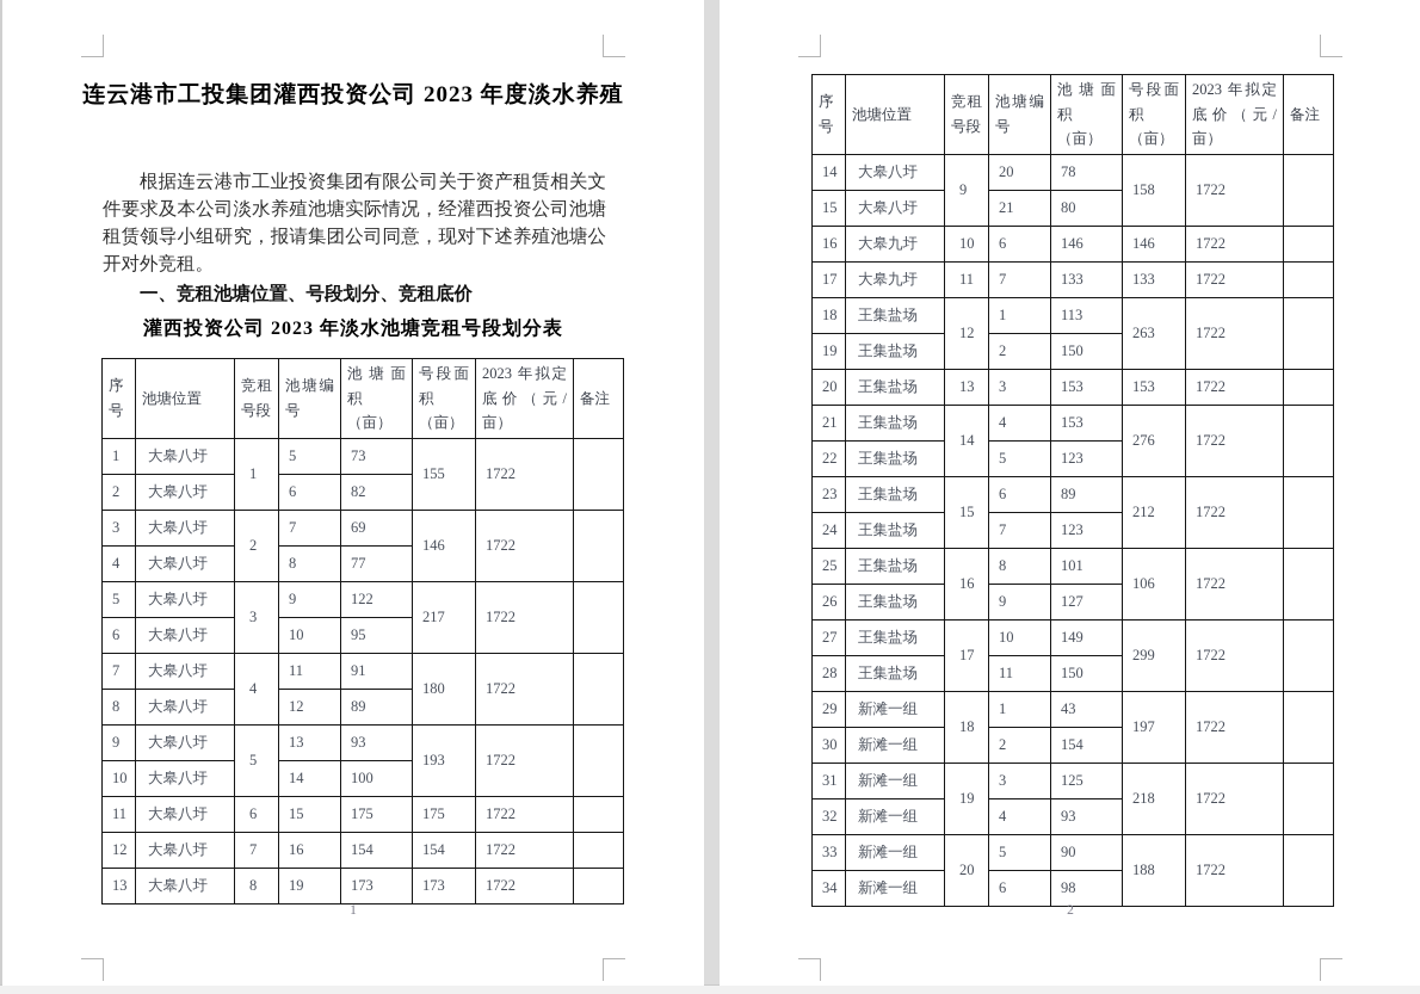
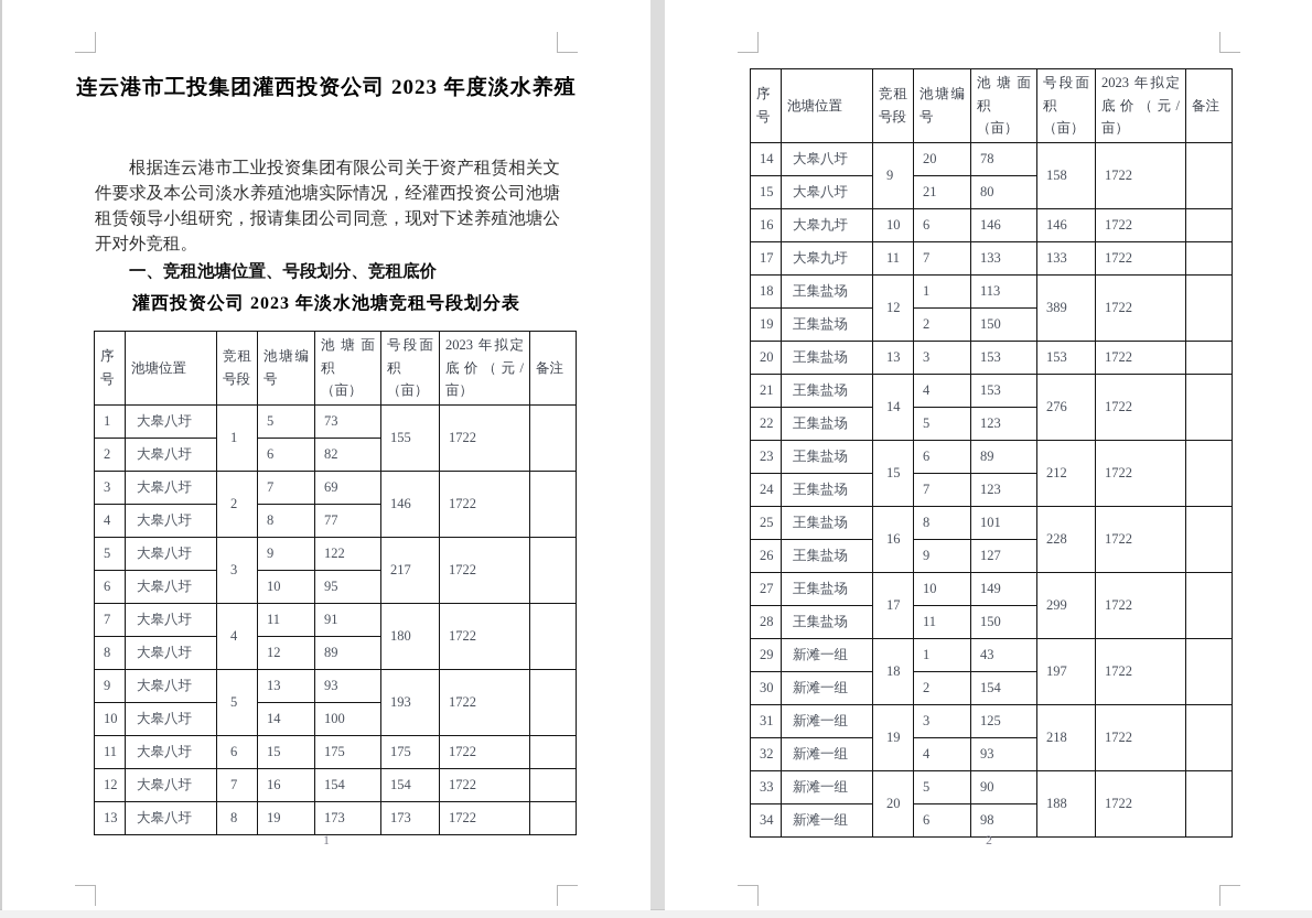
  连云港市工投集团灌西投资公司 2023 年度淡水养殖
  根据连云港市工业投资集团有限公司关于资产租赁相关文件要求及本公司淡水养殖池塘实际情况，经灌西投资公司池塘租赁领导小组研究，报请集团公司同意，现对下述养殖池塘公开对外竞租。
  一、竞租池塘位置、号段划分、竞租底价
  灌西投资公司 2023 年淡水池塘竞租号段划分表
  序号	池塘位置	竞租号段	池塘编号	池塘面积（亩）	号段面积（亩）	2023 年拟定底价（元/亩）	备注
  1	大皋八圩	1	5	73	155	1722
  2	大皋八圩	6	82
  3	大皋八圩	2	7	69	146	1722
  4	大皋八圩	8	77
  5	大皋八圩	3	9	122	217	1722
  6	大皋八圩	10	95
  7	大皋八圩	4	11	91	180	1722
  8	大皋八圩	12	89
  9	大皋八圩	5	13	93	193	1722
  10	大皋八圩	14	100
  11	大皋八圩	6	15	175	175	1722
  12	大皋八圩	7	16	154	154	1722
  13	大皋八圩	8	19	173	173	1722
  1
  序号	池塘位置	竞租号段	池塘编号	池塘面积（亩）	号段面积（亩）	2023 年拟定底价（元/亩）	备注
  14	大皋八圩	9	20	78	158	1722
  15	大皋八圩	21	80
  16	大皋九圩	10	6	146	146	1722
  17	大皋九圩	11	7	133	133	1722
- 18	王集盐场	12	1	113	263	1722
+ 18	王集盐场	12	1	113	389	1722
  19	王集盐场	2	150
  20	王集盐场	13	3	153	153	1722
  21	王集盐场	14	4	153	276	1722
  22	王集盐场	5	123
  23	王集盐场	15	6	89	212	1722
  24	王集盐场	7	123
- 25	王集盐场	16	8	101	106	1722
+ 25	王集盐场	16	8	101	228	1722
  26	王集盐场	9	127
  27	王集盐场	17	10	149	299	1722
  28	王集盐场	11	150
  29	新滩一组	18	1	43	197	1722
  30	新滩一组	2	154
  31	新滩一组	19	3	125	218	1722
  32	新滩一组	4	93
  33	新滩一组	20	5	90	188	1722
  34	新滩一组	6	98
  2
